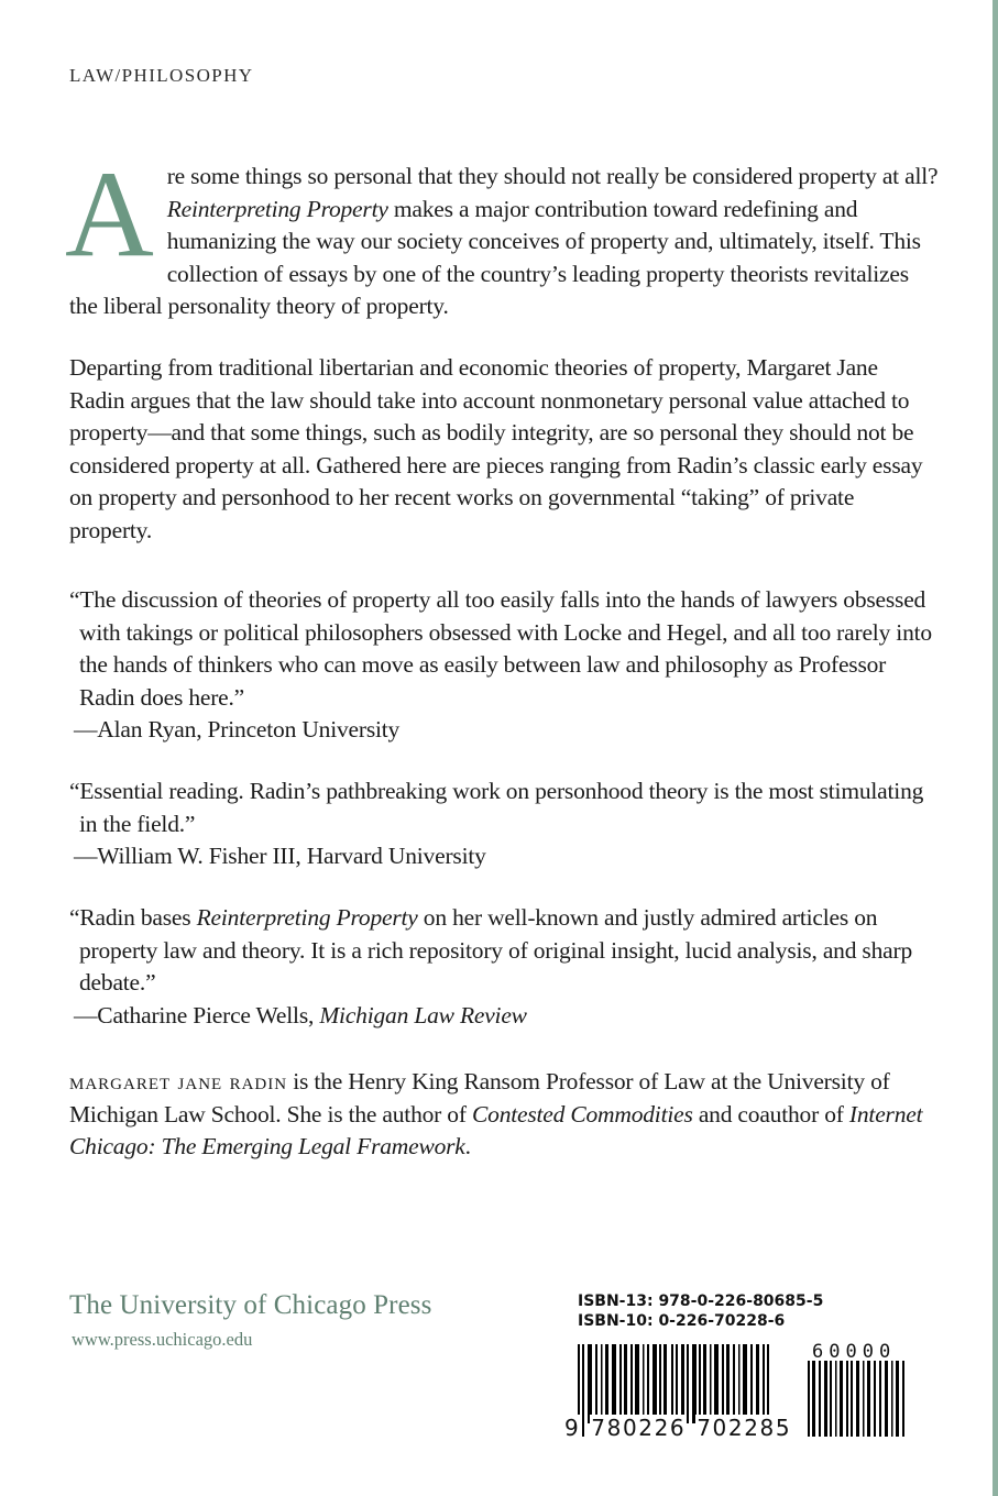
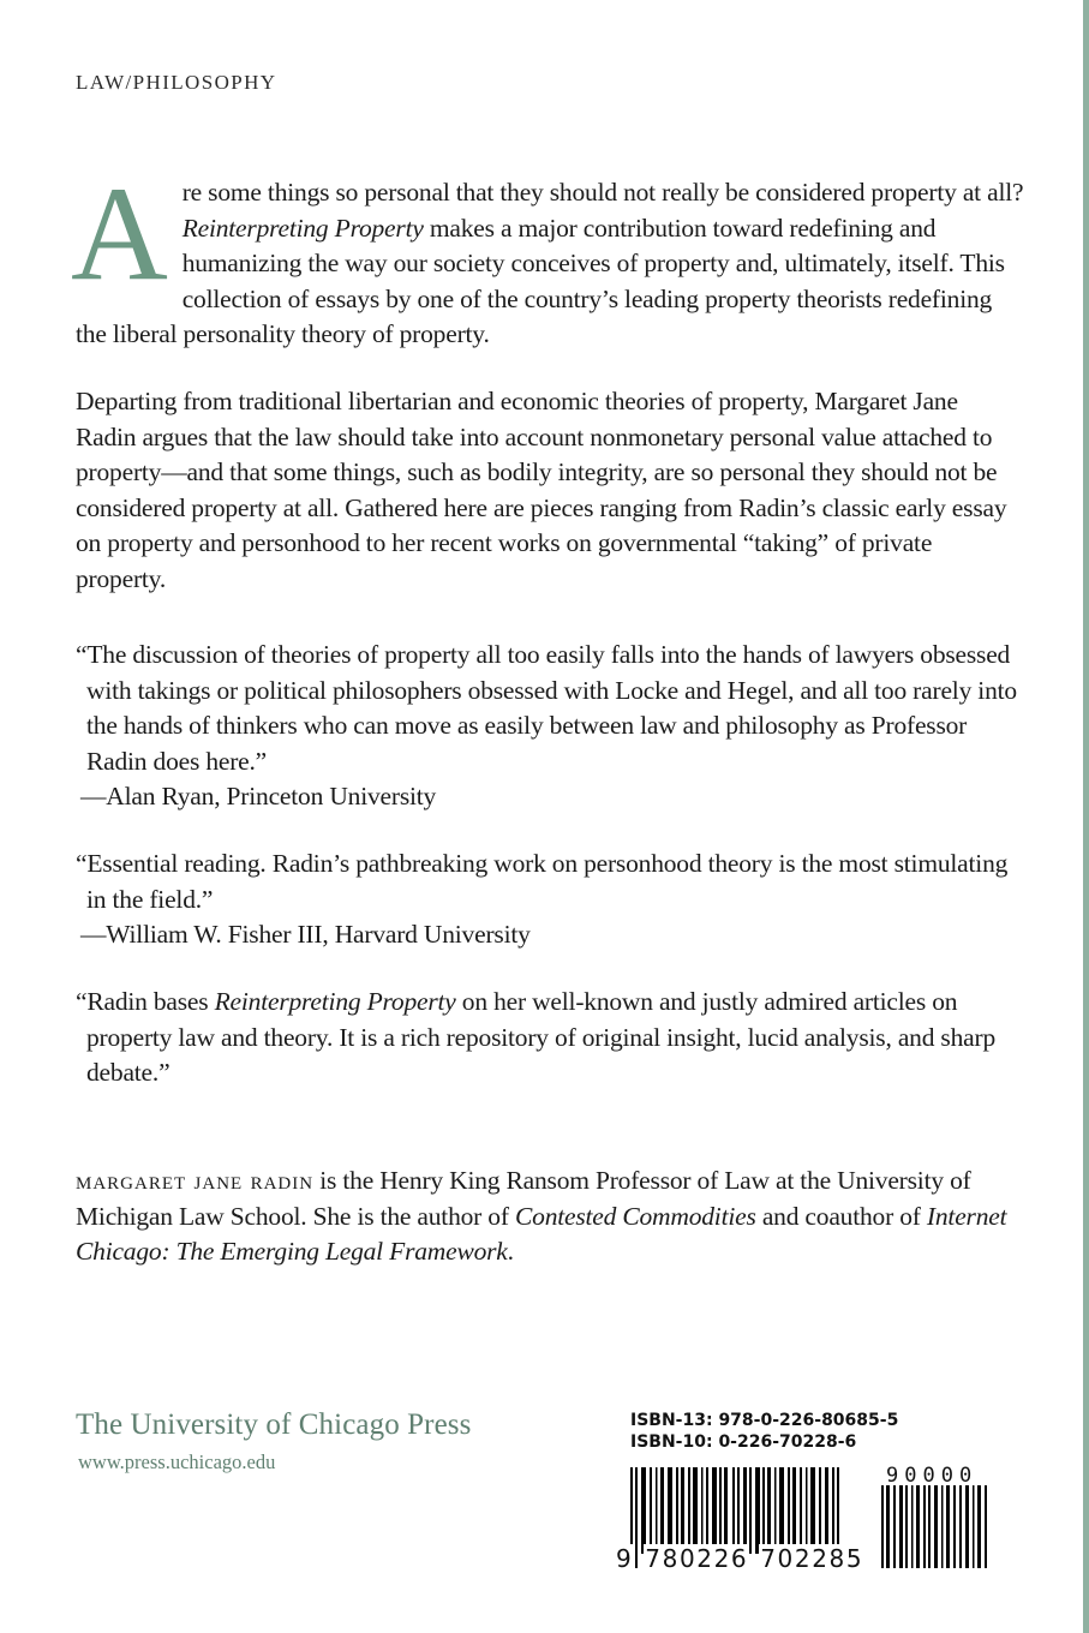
  LAW/PHILOSOPHY
  A
- re some things so personal that they should not really be considered property at all? Reinterpreting Property makes a major contribution toward redefining and humanizing the way our society conceives of property and, ultimately, itself. This collection of essays by one of the country’s leading property theorists revitalizes the liberal personality theory of property.
+ re some things so personal that they should not really be considered property at all? Reinterpreting Property makes a major contribution toward redefining and humanizing the way our society conceives of property and, ultimately, itself. This collection of essays by one of the country’s leading property theorists redefining the liberal personality theory of property.
  Departing from traditional libertarian and economic theories of property, Margaret Jane Radin argues that the law should take into account nonmonetary personal value attached to property—and that some things, such as bodily integrity, are so personal they should not be considered property at all. Gathered here are pieces ranging from Radin’s classic early essay on property and personhood to her recent works on governmental “taking” of private property.
  “The discussion of theories of property all too easily falls into the hands of lawyers obsessed with takings or political philosophers obsessed with Locke and Hegel, and all too rarely into the hands of thinkers who can move as easily between law and philosophy as Professor Radin does here.”
  —Alan Ryan, Princeton University
  “Essential reading. Radin’s pathbreaking work on personhood theory is the most stimulating in the field.”
  —William W. Fisher III, Harvard University
  “Radin bases Reinterpreting Property on her well-known and justly admired articles on property law and theory. It is a rich repository of original insight, lucid analysis, and sharp debate.”
- —Catharine Pierce Wells, Michigan Law Review
  margaret jane radin is the Henry King Ransom Professor of Law at the University of Michigan Law School. She is the author of Contested Commodities and coauthor of Internet Chicago: The Emerging Legal Framework.
  The University of Chicago Press
  www.press.uchicago.edu
  ISBN-13: 978-0-226-80685-5
  ISBN-10: 0-226-70228-6
  9 780226 702285
- 60000
+ 90000
